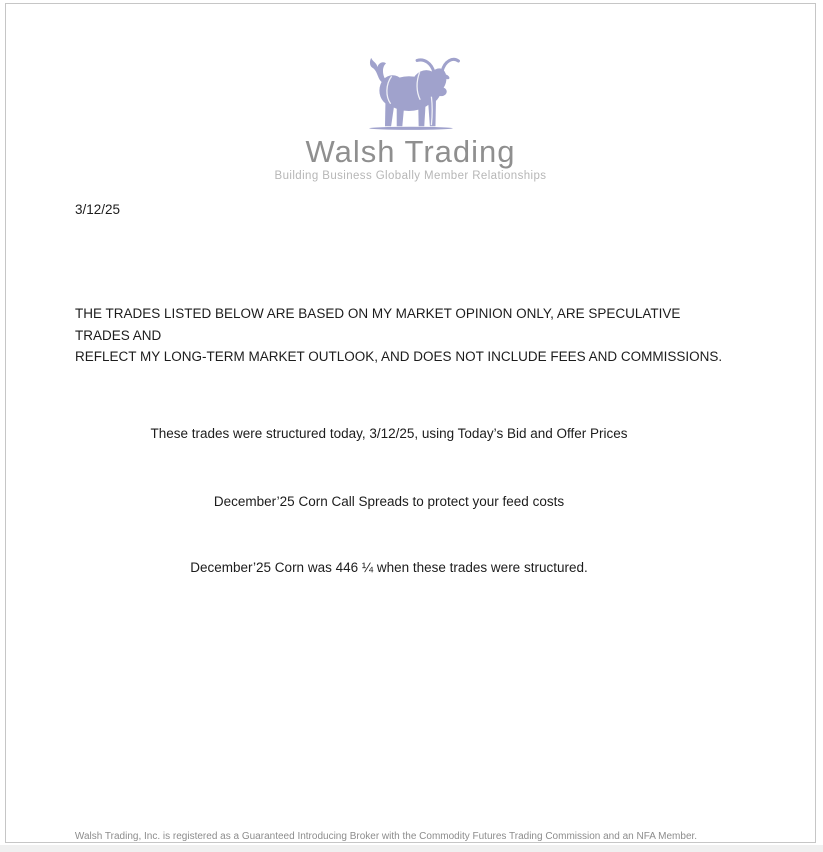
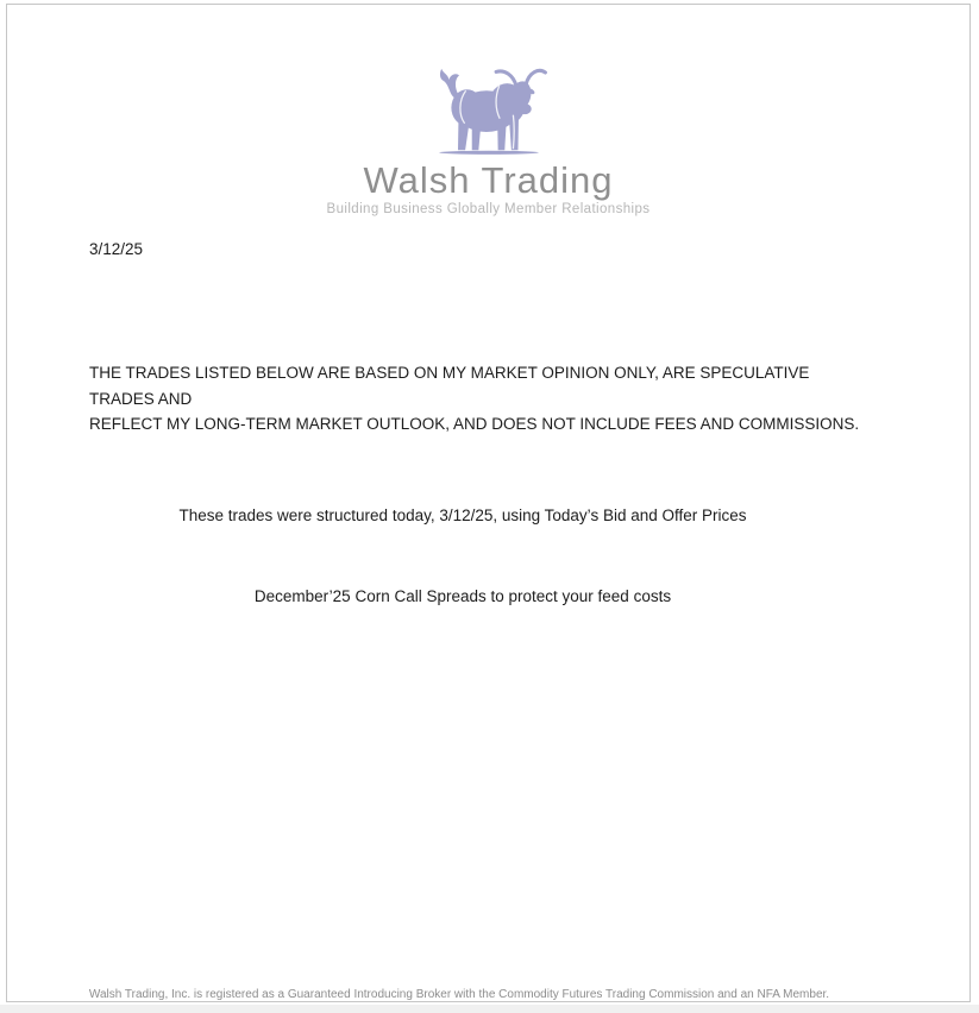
  Walsh Trading
  Building Business Globally Member Relationships
  3/12/25
  THE TRADES LISTED BELOW ARE BASED ON MY MARKET OPINION ONLY, ARE SPECULATIVE TRADES AND
  REFLECT MY LONG-TERM MARKET OUTLOOK, AND DOES NOT INCLUDE FEES AND COMMISSIONS.
  These trades were structured today, 3/12/25, using Today’s Bid and Offer Prices
  December’25 Corn Call Spreads to protect your feed costs
- December’25 Corn was 446 ¼ when these trades were structured.
  Walsh Trading, Inc. is registered as a Guaranteed Introducing Broker with the Commodity Futures Trading Commission and an NFA Member.
